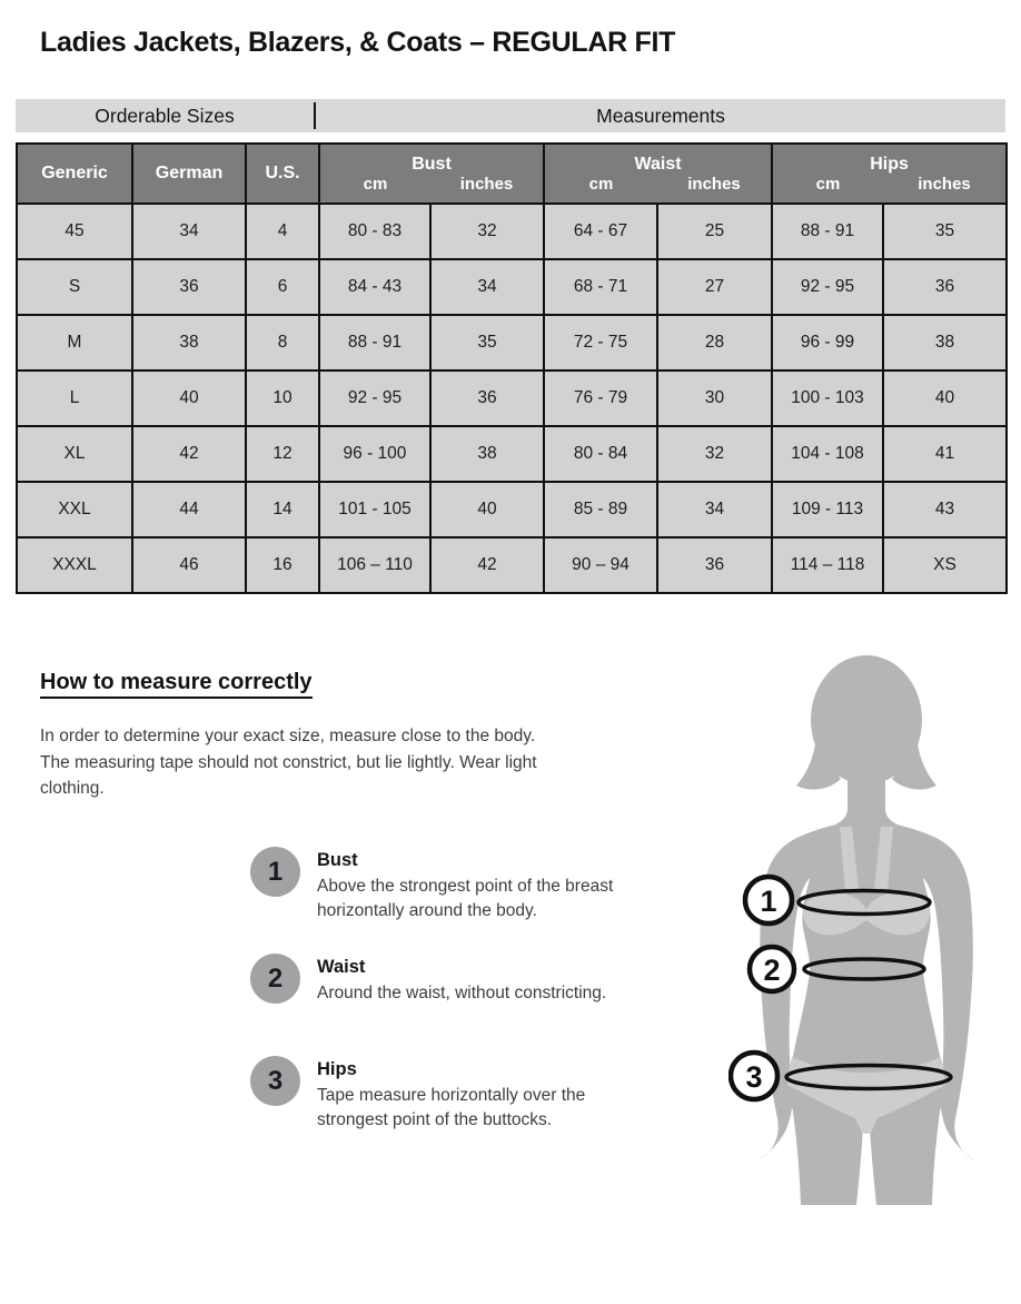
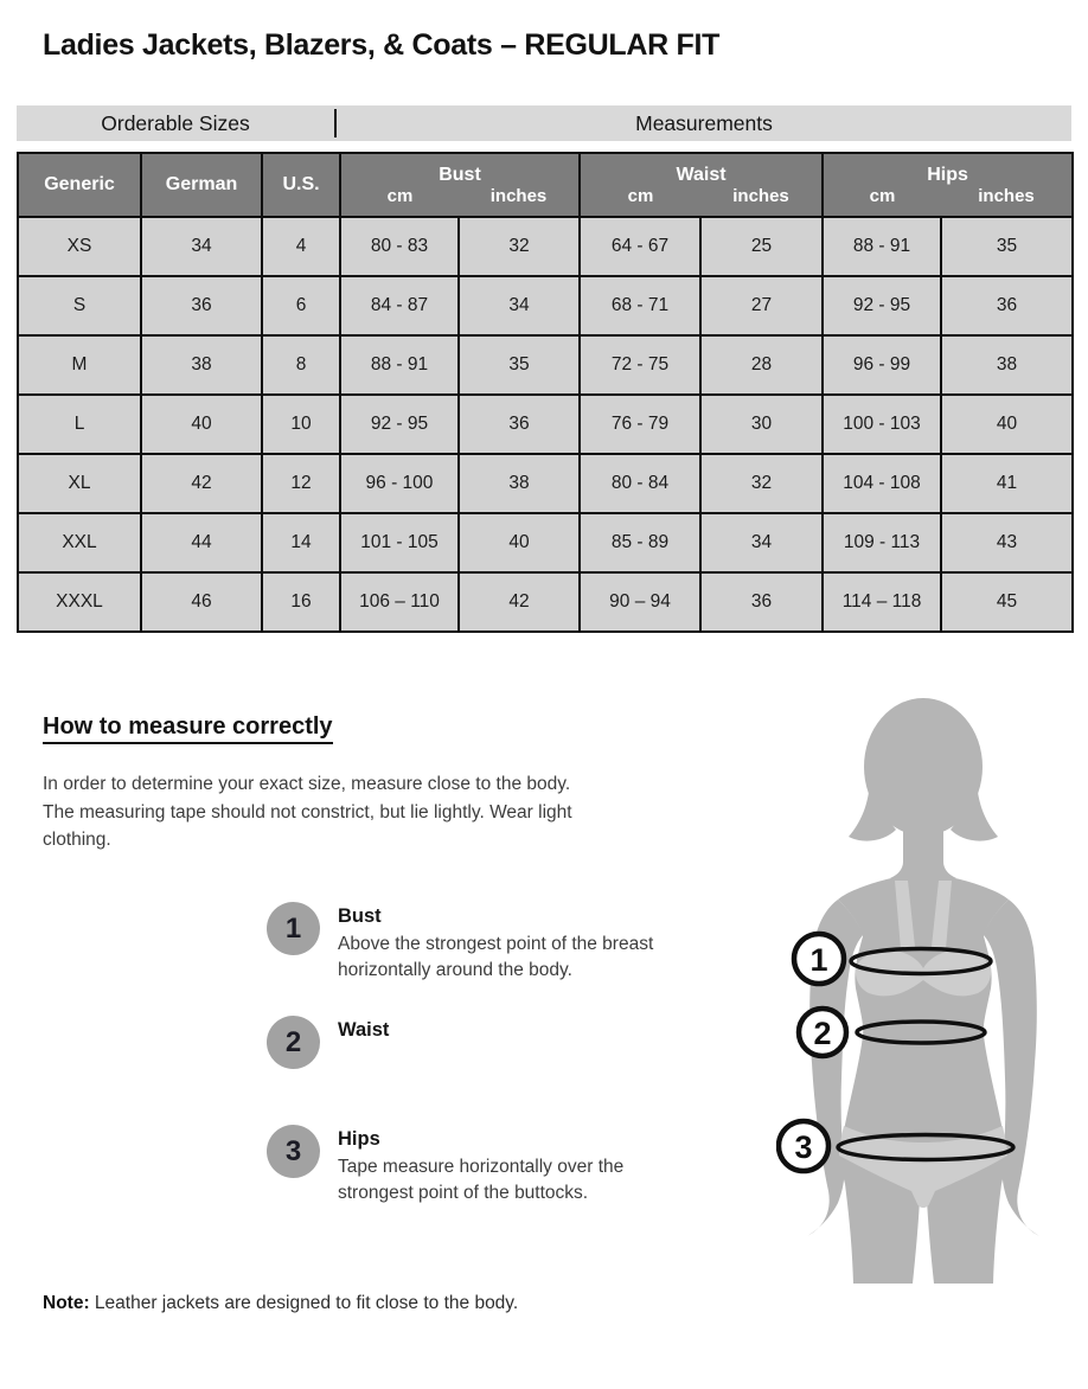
  Ladies Jackets, Blazers, & Coats – REGULAR FIT
  Orderable Sizes
  Measurements
  Generic	German	U.S.	Bust	Waist	Hips
  cm	inches	cm	inches	cm	inches
- 45	34	4	80 - 83	32	64 - 67	25	88 - 91	35
+ XS	34	4	80 - 83	32	64 - 67	25	88 - 91	35
- S	36	6	84 - 43	34	68 - 71	27	92 - 95	36
+ S	36	6	84 - 87	34	68 - 71	27	92 - 95	36
  M	38	8	88 - 91	35	72 - 75	28	96 - 99	38
  L	40	10	92 - 95	36	76 - 79	30	100 - 103	40
  XL	42	12	96 - 100	38	80 - 84	32	104 - 108	41
  XXL	44	14	101 - 105	40	85 - 89	34	109 - 113	43
- XXXL	46	16	106 – 110	42	90 – 94	36	114 – 118	XS
+ XXXL	46	16	106 – 110	42	90 – 94	36	114 – 118	45
  How to measure correctly
  In order to determine your exact size, measure close to the body.
  The measuring tape should not constrict, but lie lightly. Wear light
  clothing.
  1
  Bust
  Above the strongest point of the breast
  horizontally around the body.
  2
  Waist
- Around the waist, without constricting.
  3
  Hips
  Tape measure horizontally over the
  strongest point of the buttocks.
+ Note: Leather jackets are designed to fit close to the body.
  1
  2
  3
